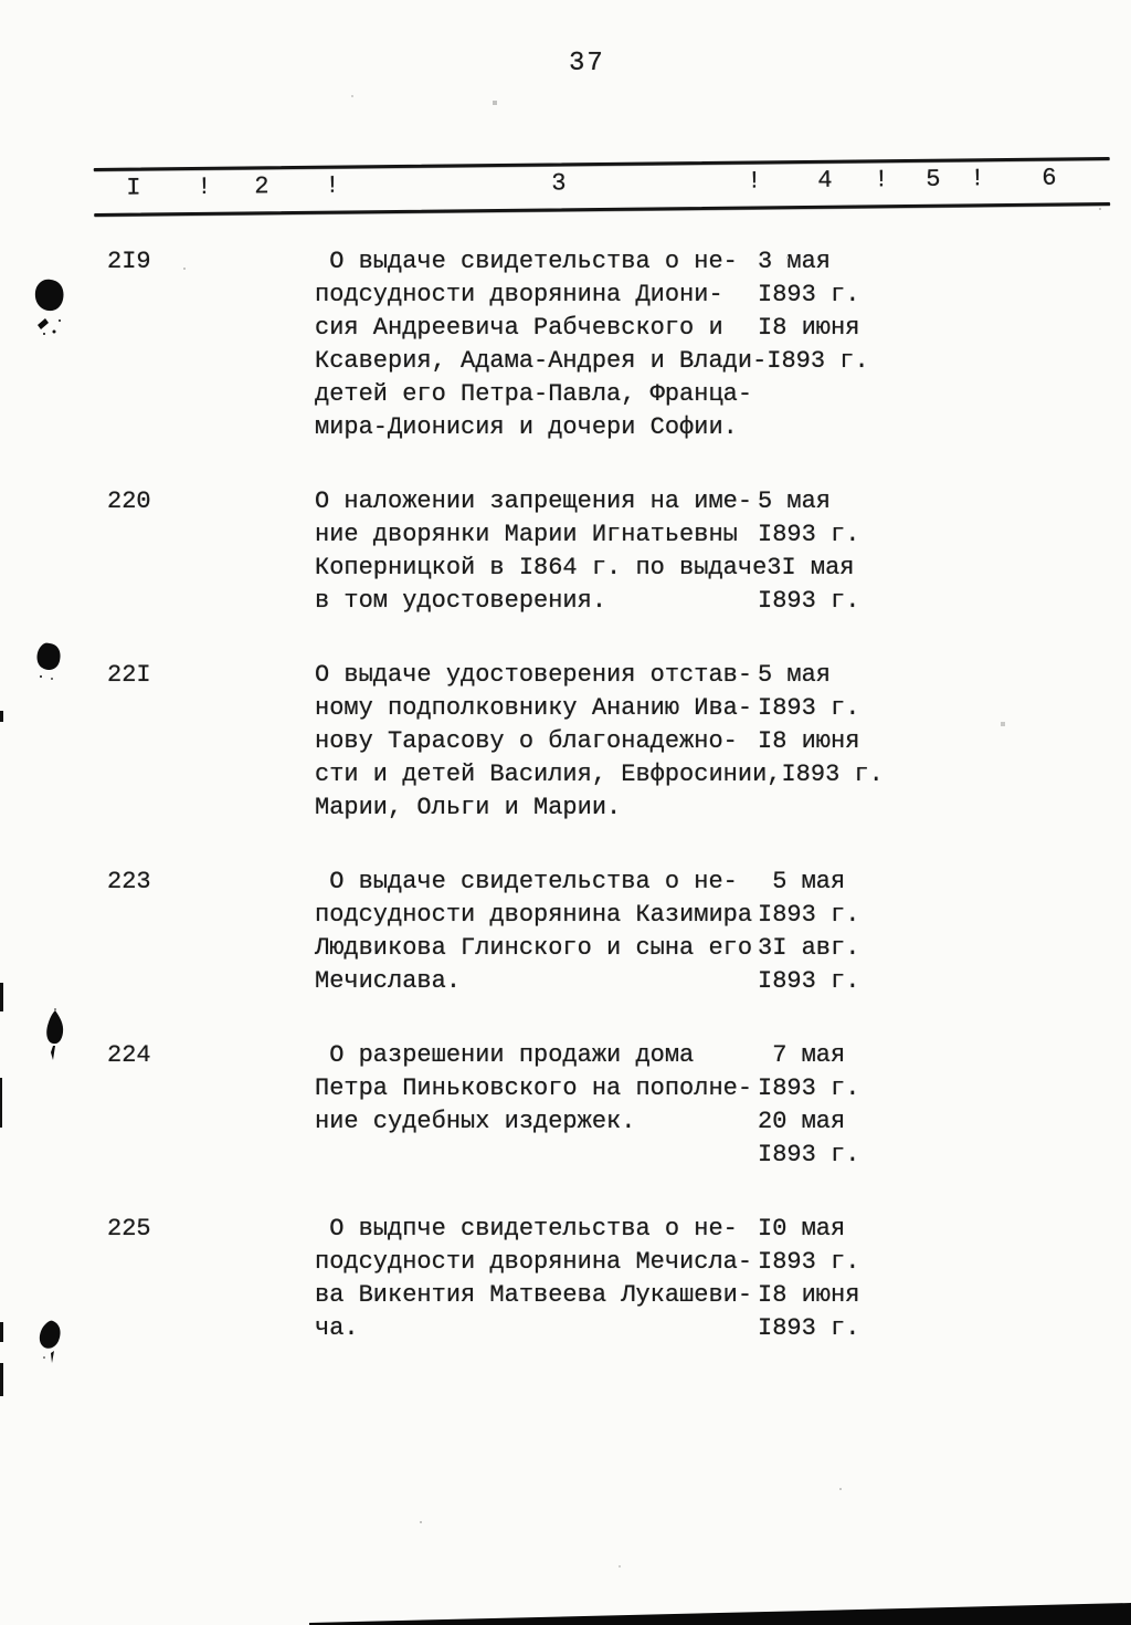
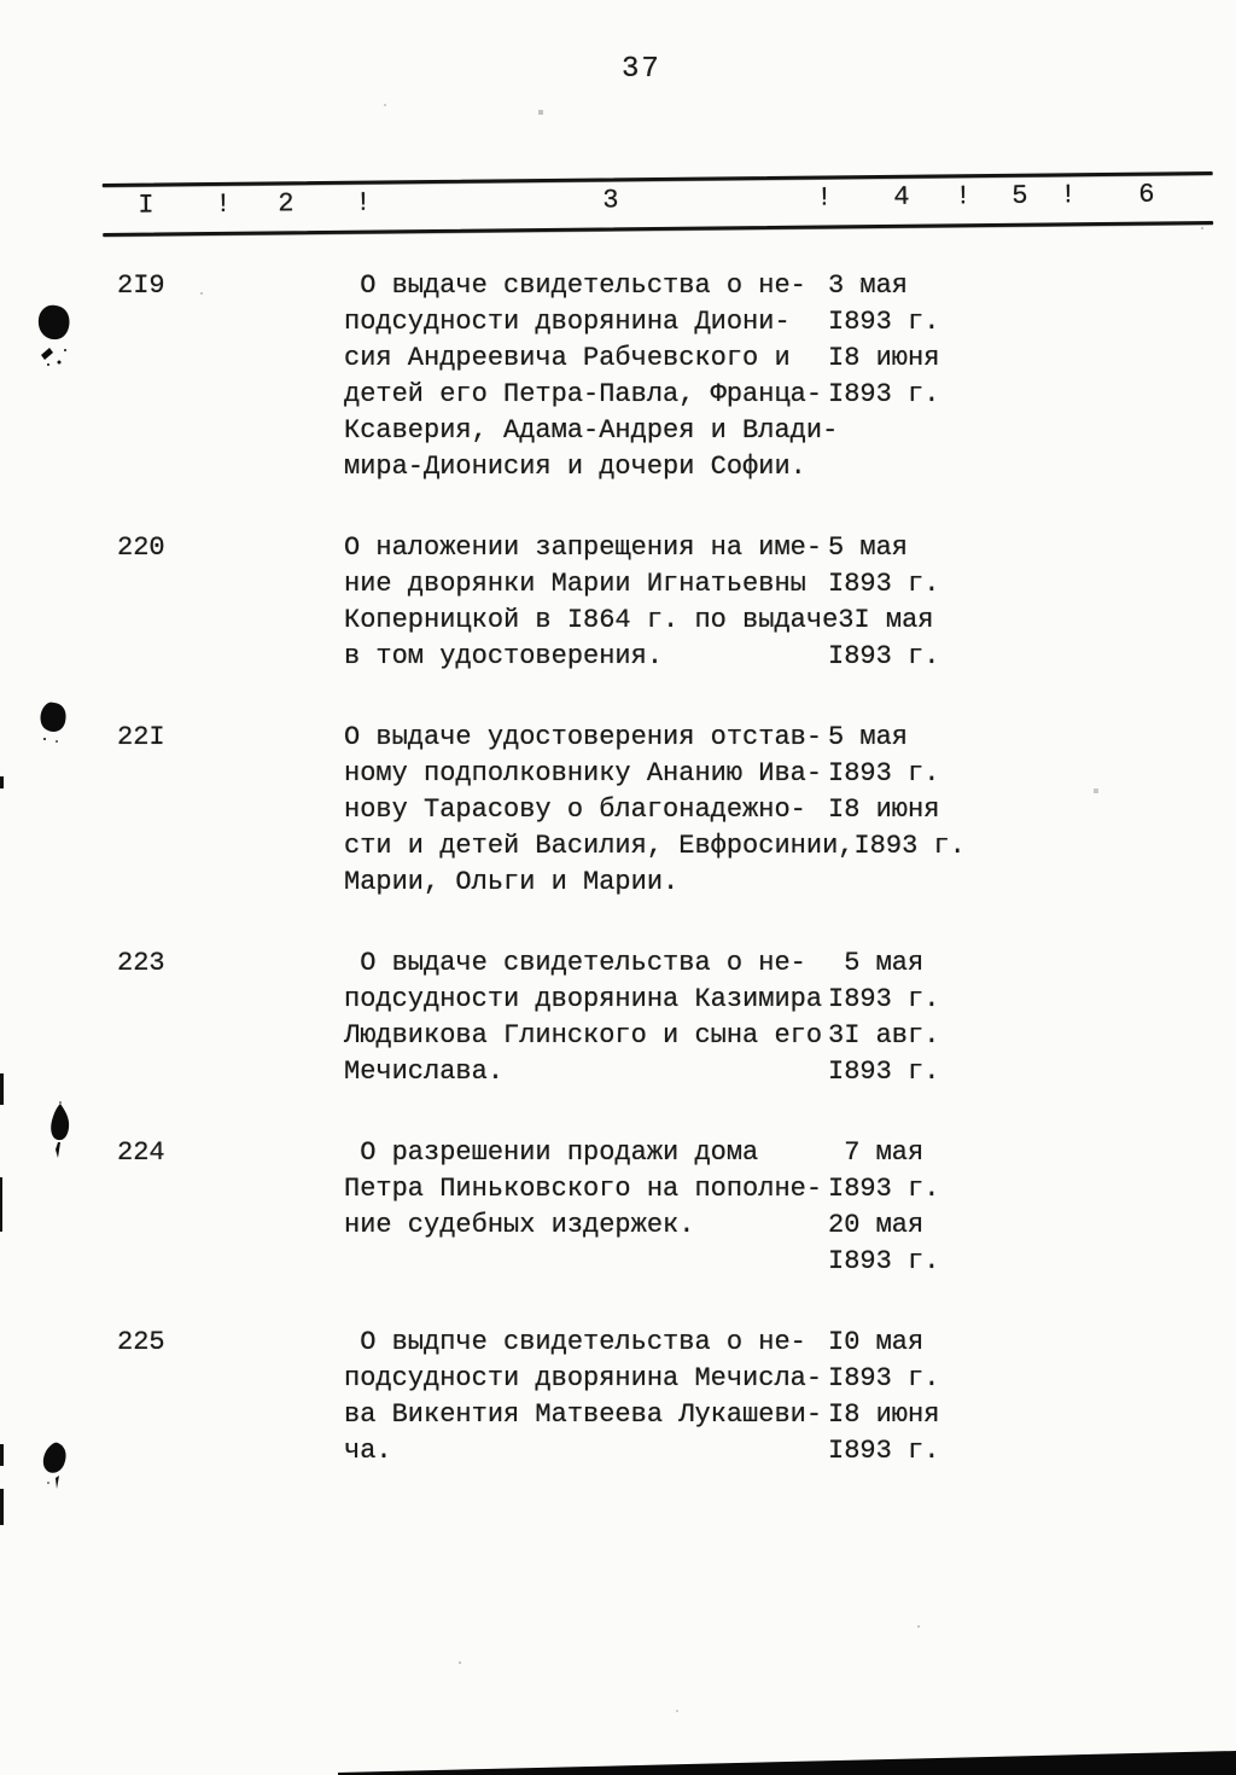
  37
  I
  !
  2
  !
  3
  !
  4
  !
  5
  !
  6
  2I9
  О выдаче свидетельства о не-
  3 мая
  подсудности дворянина Диони-
  I893 г.
  сия Андреевича Рабчевского и
  I8 июня
- Ксаверия, Адама-Андрея и Влади-
+ детей его Петра-Павла, Франца-
  I893 г.
- детей его Петра-Павла, Франца-
+ Ксаверия, Адама-Андрея и Влади-
  мира-Дионисия и дочери Софии.
  220
  О наложении запрещения на име-
  5 мая
  ние дворянки Марии Игнатьевны
  I893 г.
  Коперницкой в I864 г. по выдаче
  3I мая
  в том удостоверения.
  I893 г.
  22I
  О выдаче удостоверения отстав-
  5 мая
  ному подполковнику Ананию Ива-
  I893 г.
  нову Тарасову о благонадежно-
  I8 июня
  сти и детей Василия, Евфросинии,
  I893 г.
  Марии, Ольги и Марии.
  223
  О выдаче свидетельства о не-
  5 мая
  подсудности дворянина Казимира
  I893 г.
  Людвикова Глинского и сына его
  3I авг.
  Мечислава.
  I893 г.
  224
  О разрешении продажи дома
  7 мая
  Петра Пиньковского на пополне-
  I893 г.
  ние судебных издержек.
  20 мая
  I893 г.
  225
  О выдпче свидетельства о не-
  I0 мая
  подсудности дворянина Мечисла-
  I893 г.
  ва Викентия Матвеева Лукашеви-
  I8 июня
  ча.
  I893 г.
